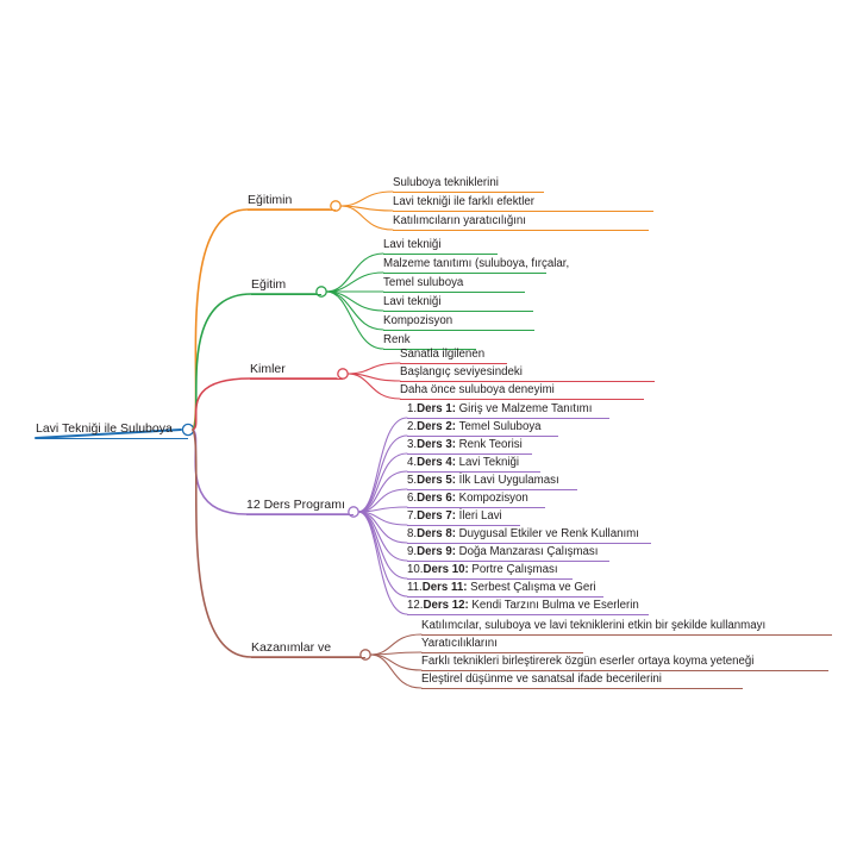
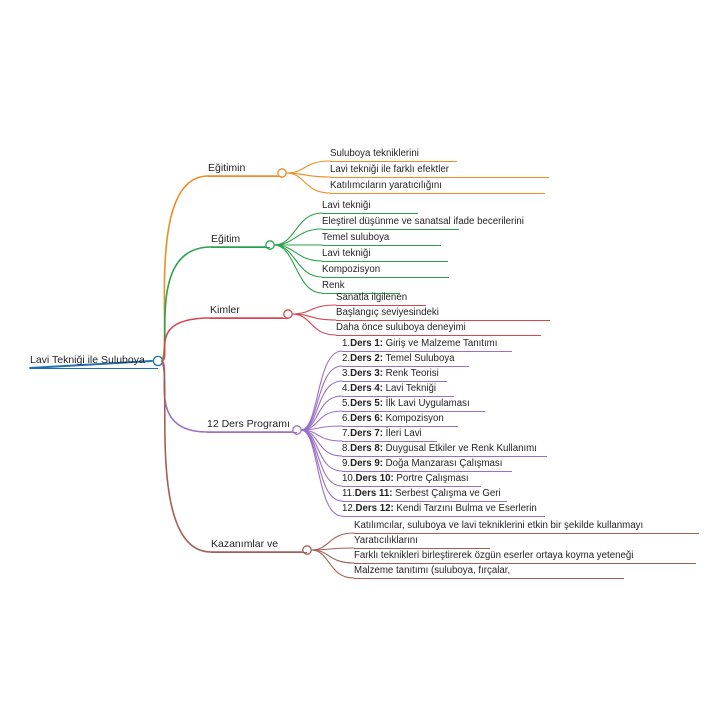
  Lavi Tekniği ile Suluboya
  Eğitimin
  Suluboya tekniklerini
  Lavi tekniği ile farklı efektler
  Katılımcıların yaratıcılığını
  Eğitim
  Lavi tekniği
- Malzeme tanıtımı (suluboya, fırçalar,
+ Eleştirel düşünme ve sanatsal ifade becerilerini
  Temel suluboya
  Lavi tekniği
  Kompozisyon
  Renk
  Kimler
  Sanatla ilgilenen
  Başlangıç seviyesindeki
  Daha önce suluboya deneyimi
  12 Ders Programı
  1. Ders 1: Giriş ve Malzeme Tanıtımı
  2. Ders 2: Temel Suluboya
  3. Ders 3: Renk Teorisi
  4. Ders 4: Lavi Tekniği
  5. Ders 5: İlk Lavi Uygulaması
  6. Ders 6: Kompozisyon
  7. Ders 7: İleri Lavi
  8. Ders 8: Duygusal Etkiler ve Renk Kullanımı
  9. Ders 9: Doğa Manzarası Çalışması
  10. Ders 10: Portre Çalışması
  11. Ders 11: Serbest Çalışma ve Geri
  12. Ders 12: Kendi Tarzını Bulma ve Eserlerin
  Kazanımlar ve
  Katılımcılar, suluboya ve lavi tekniklerini etkin bir şekilde kullanmayı
  Yaratıcılıklarını
  Farklı teknikleri birleştirerek özgün eserler ortaya koyma yeteneği
- Eleştirel düşünme ve sanatsal ifade becerilerini
+ Malzeme tanıtımı (suluboya, fırçalar,
